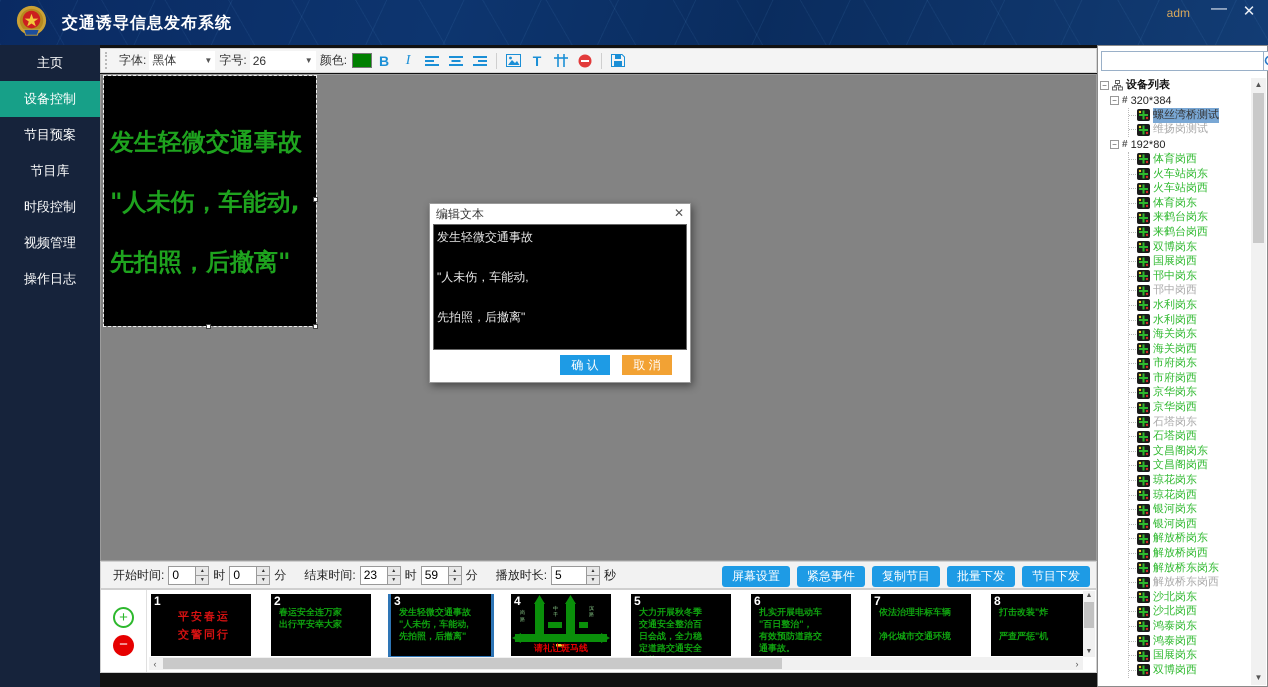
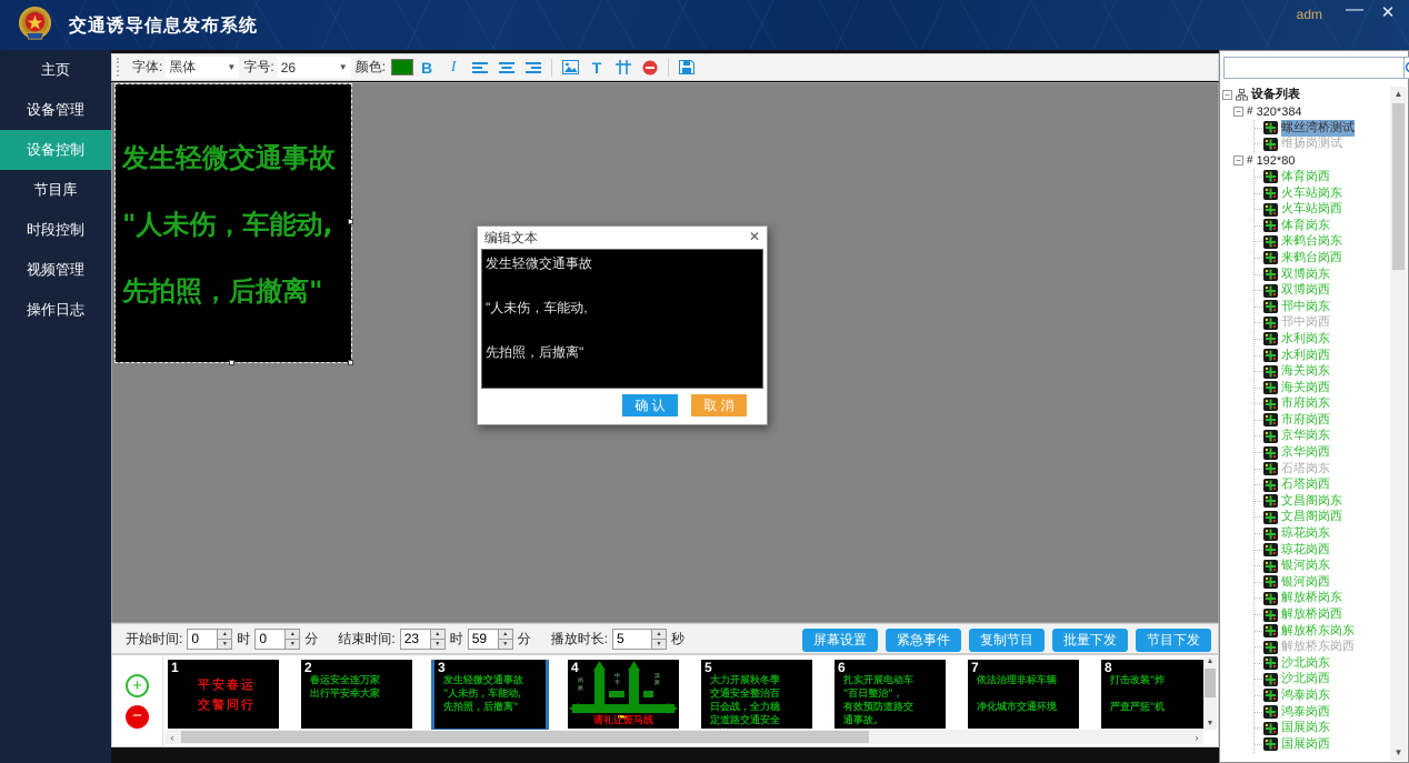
  交通诱导信息发布系统
  adm
  —
  ✕
  主页
+ 设备管理
  设备控制
- 节目预案
  节目库
  时段控制
  视频管理
  操作日志
  字体:
  黑体
  ▼
  字号:
  26
  ▼
  颜色:
  B
  I
  T
  发生轻微交通事故
  "人未伤，车能动,
  先拍照，后撤离"
  编辑文本
  ✕
  发生轻微交通事故
  "人未伤，车能动,
  先拍照，后撤离"
  确 认
  取 消
  开始时间:
  0
  时
  0
  分
  结束时间:
  23
  时
  59
  分
  播放时长:
  5
  秒
  屏幕设置
  紧急事件
  复制节目
  批量下发
  节目下发
  +
  −
  1
  平安春运
  交警同行
  2
  春运安全连万家
  出行平安幸大家
  3
  发生轻微交通事故
  "人未伤，车能动,
  先拍照，后撤离"
  4
  请礼让斑马线
  5
  大力开展秋冬季
  交通安全整治百
  日会战，全力稳
  定道路交通安全
  6
  扎实开展电动车
  "百日整治"，
  有效预防道路交
  通事故。
  7
  依法治理非标车辆
  净化城市交通环境
  8
  打击改装"炸
  严查严惩"机
  ‹
  ›
  −
  设备列表
  −
  #
  320*384
  螺丝湾桥测试
  维扬岗测试
  −
  #
  192*80
  体育岗西
  火车站岗东
  火车站岗西
  体育岗东
  来鹤台岗东
  来鹤台岗西
  双博岗东
- 国展岗西
+ 双博岗西
  邗中岗东
  邗中岗西
  水利岗东
  水利岗西
  海关岗东
  海关岗西
  市府岗东
  市府岗西
  京华岗东
  京华岗西
  石塔岗东
  石塔岗西
  文昌阁岗东
  文昌阁岗西
  琼花岗东
  琼花岗西
  银河岗东
  银河岗西
  解放桥岗东
  解放桥岗西
  解放桥东岗东
  解放桥东岗西
  沙北岗东
  沙北岗西
  鸿泰岗东
  鸿泰岗西
  国展岗东
- 双博岗西
+ 国展岗西
  ▲
  ▼
